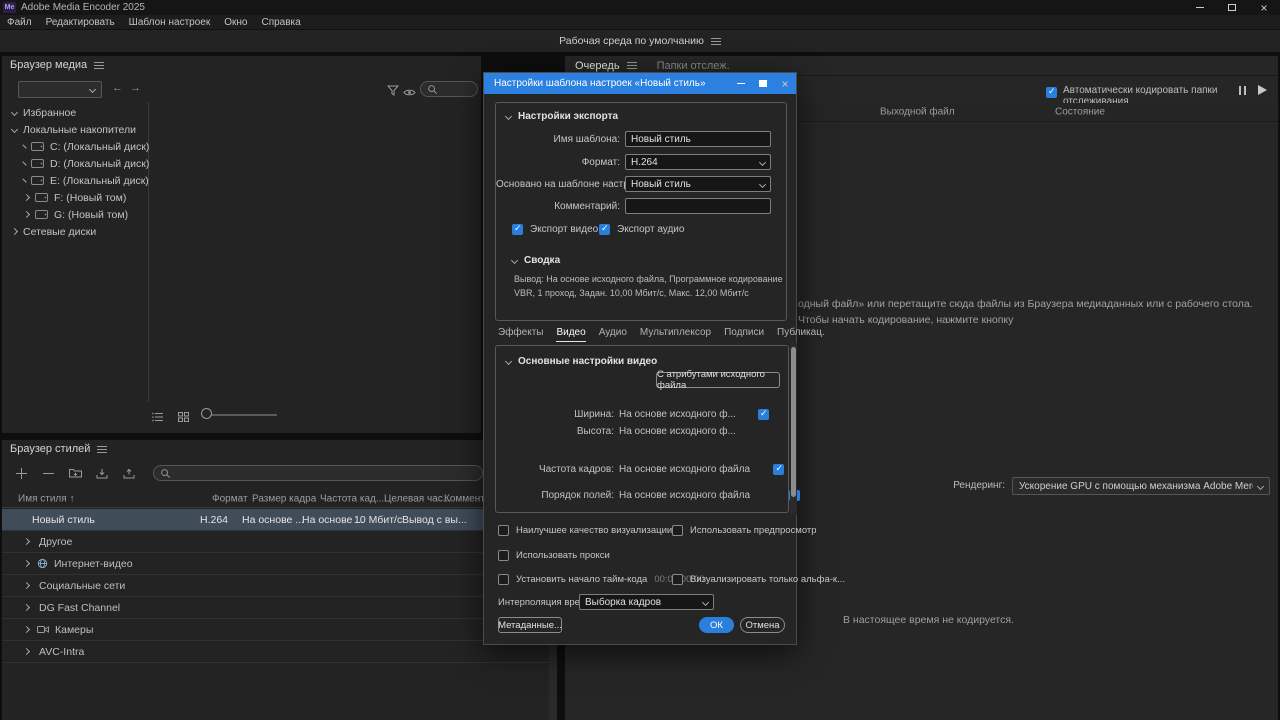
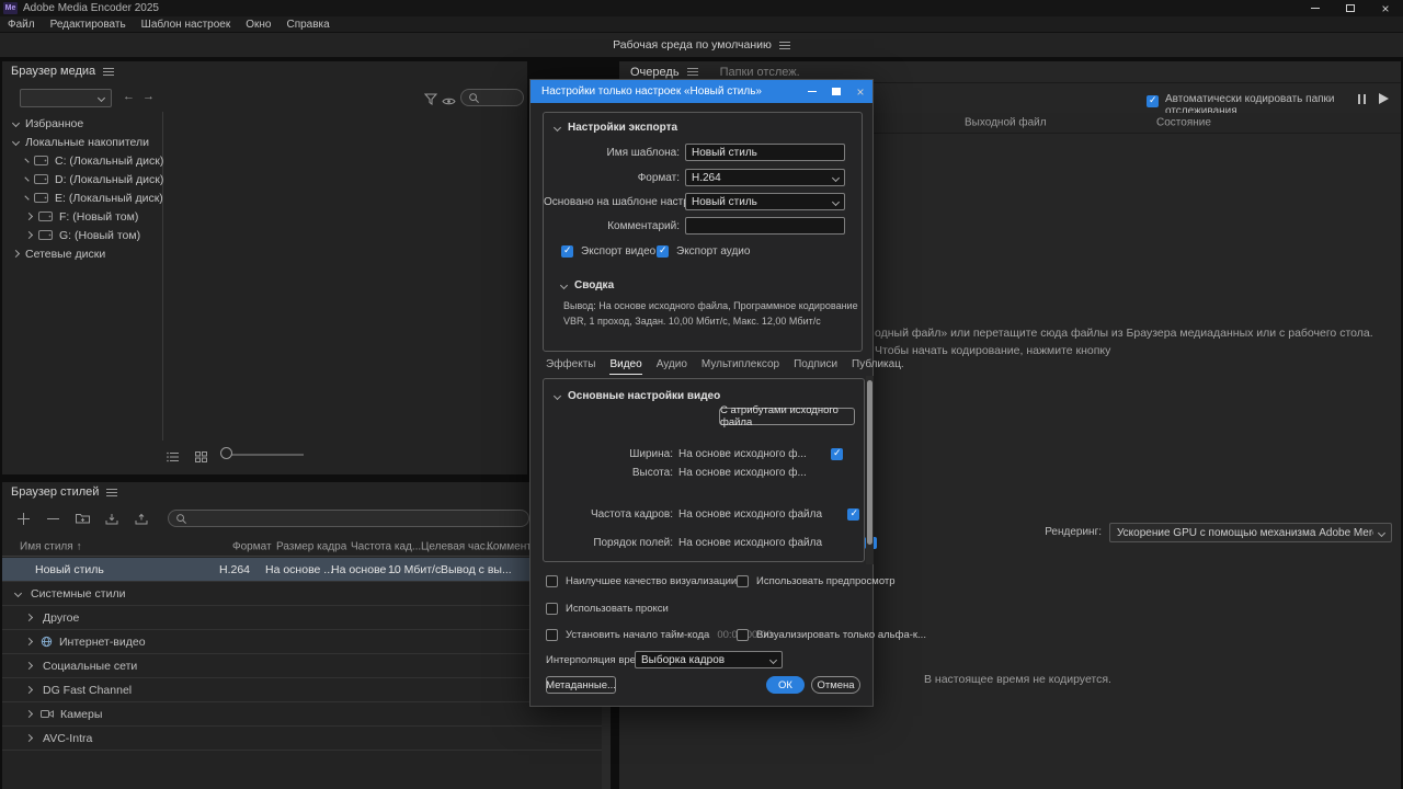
  Adobe Media Encoder 2025
  ×
  Файл
  Редактировать
  Шаблон настроек
  Окно
  Справка
  Рабочая среда по умолчанию
  Браузер медиа
  Избранное
  Локальные накопители
  C: (Локальный диск)
  D: (Локальный диск)
  E: (Локальный диск)
  F: (Новый том)
  G: (Новый том)
  Сетевые диски
  Браузер стилей
  Имя стиля ↑
  Формат
  Размер кадра
  Частота кад...
  Целевая час...
  Коммент
  Новый стиль
  H.264
  На основе ...
  На основе ...
  10 Мбит/с
  Вывод с вы...
+ Системные стили
  Другое
  Интернет-видео
  Социальные сети
  DG Fast Channel
  Камеры
  AVC-Intra
  Очередь
  Папки отслеж.
  Автоматически кодировать папки отслеживания
  Выходной файл
  Состояние
  одный файл» или перетащите сюда файлы из Браузера медиаданных или с рабочего стола. Чтобы начать кодирование, нажмите кнопку
  Рендеринг:
  В настоящее время не кодируется.
- Настройки шаблона настроек «Новый стиль»
+ Настройки только настроек «Новый стиль»
  ×
  Настройки экспорта
  Имя шаблона:
  Новый стиль
  Формат:
  H.264
  Основано на шаблоне наст
  Новый стиль
  Комментарий:
  Экспорт видео
  Экспорт аудио
  Сводка
  Вывод: На основе исходного файла, Программное кодирование
  VBR, 1 проход, Задан. 10,00 Мбит/с, Макс. 12,00 Мбит/с
  Эффекты
  Видео
  Аудио
  Мультиплексор
  Подписи
  Публикац.
  Основные настройки видео
  С атрибутами исходного файла
  Ширина:
  На основе исходного ф...
  Высота:
  На основе исходного ф...
  Частота кадров:
  На основе исходного файла
  Порядок полей:
  На основе исходного файла
  Наилучшее качество визуализации
  Использовать предпросмотр
  Использовать прокси
  Установить начало тайм-кода
  00:000:00
  Визуализировать только альфа-к...
  Интерполяция вре
  Выборка кадров
  Метаданные...
  ОК
  Отмена
